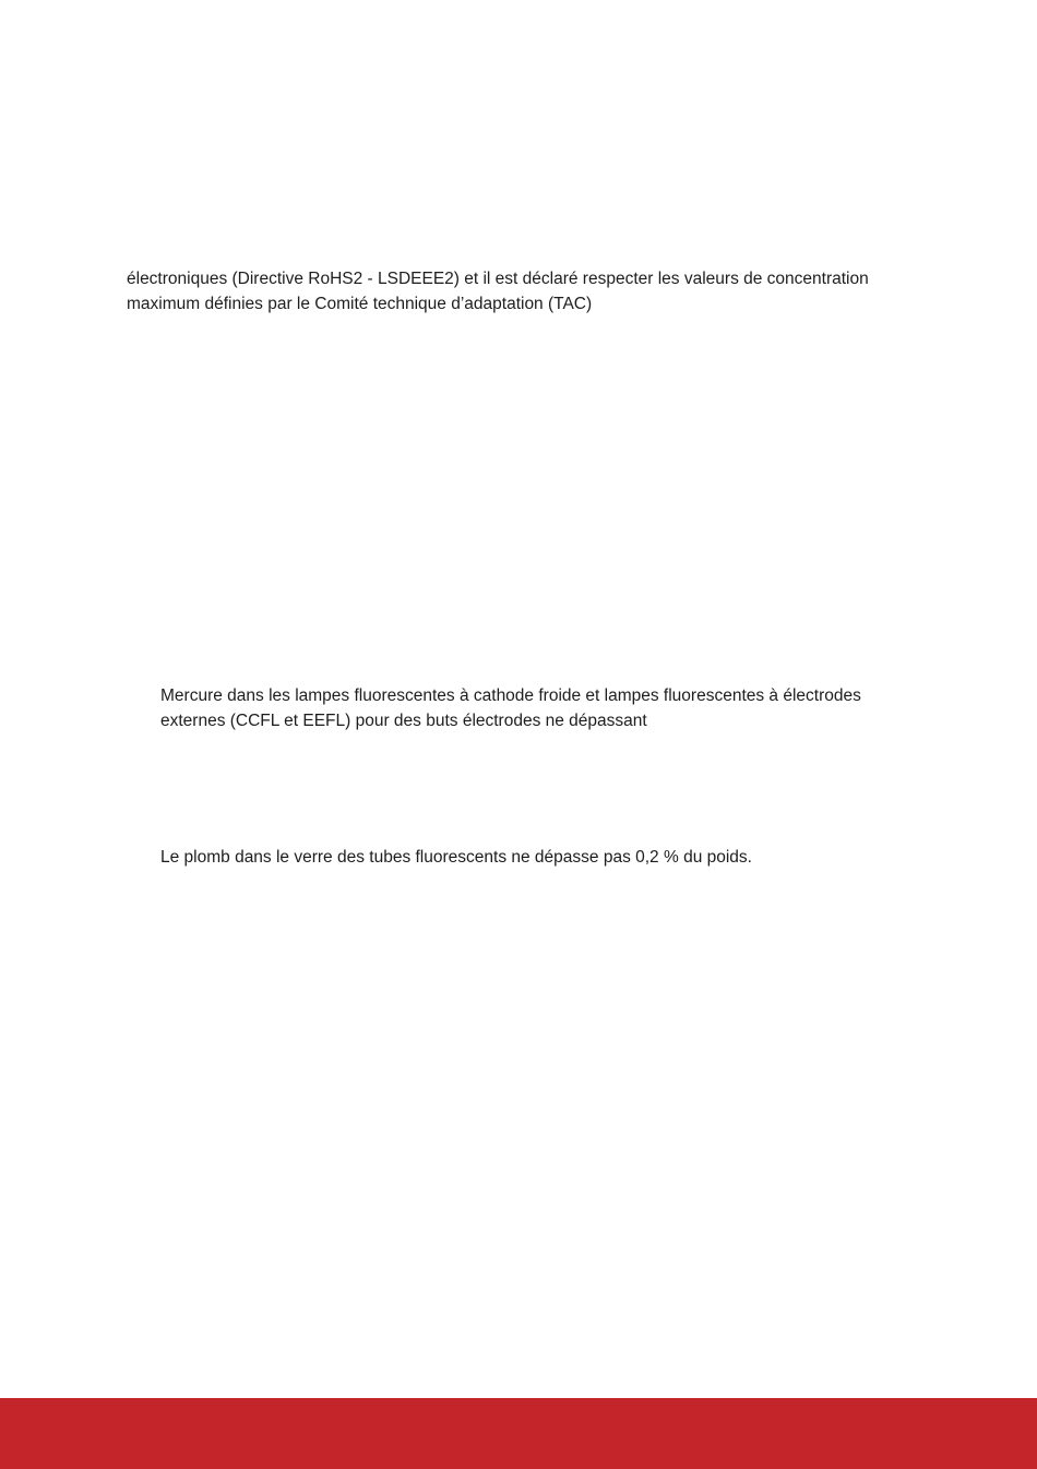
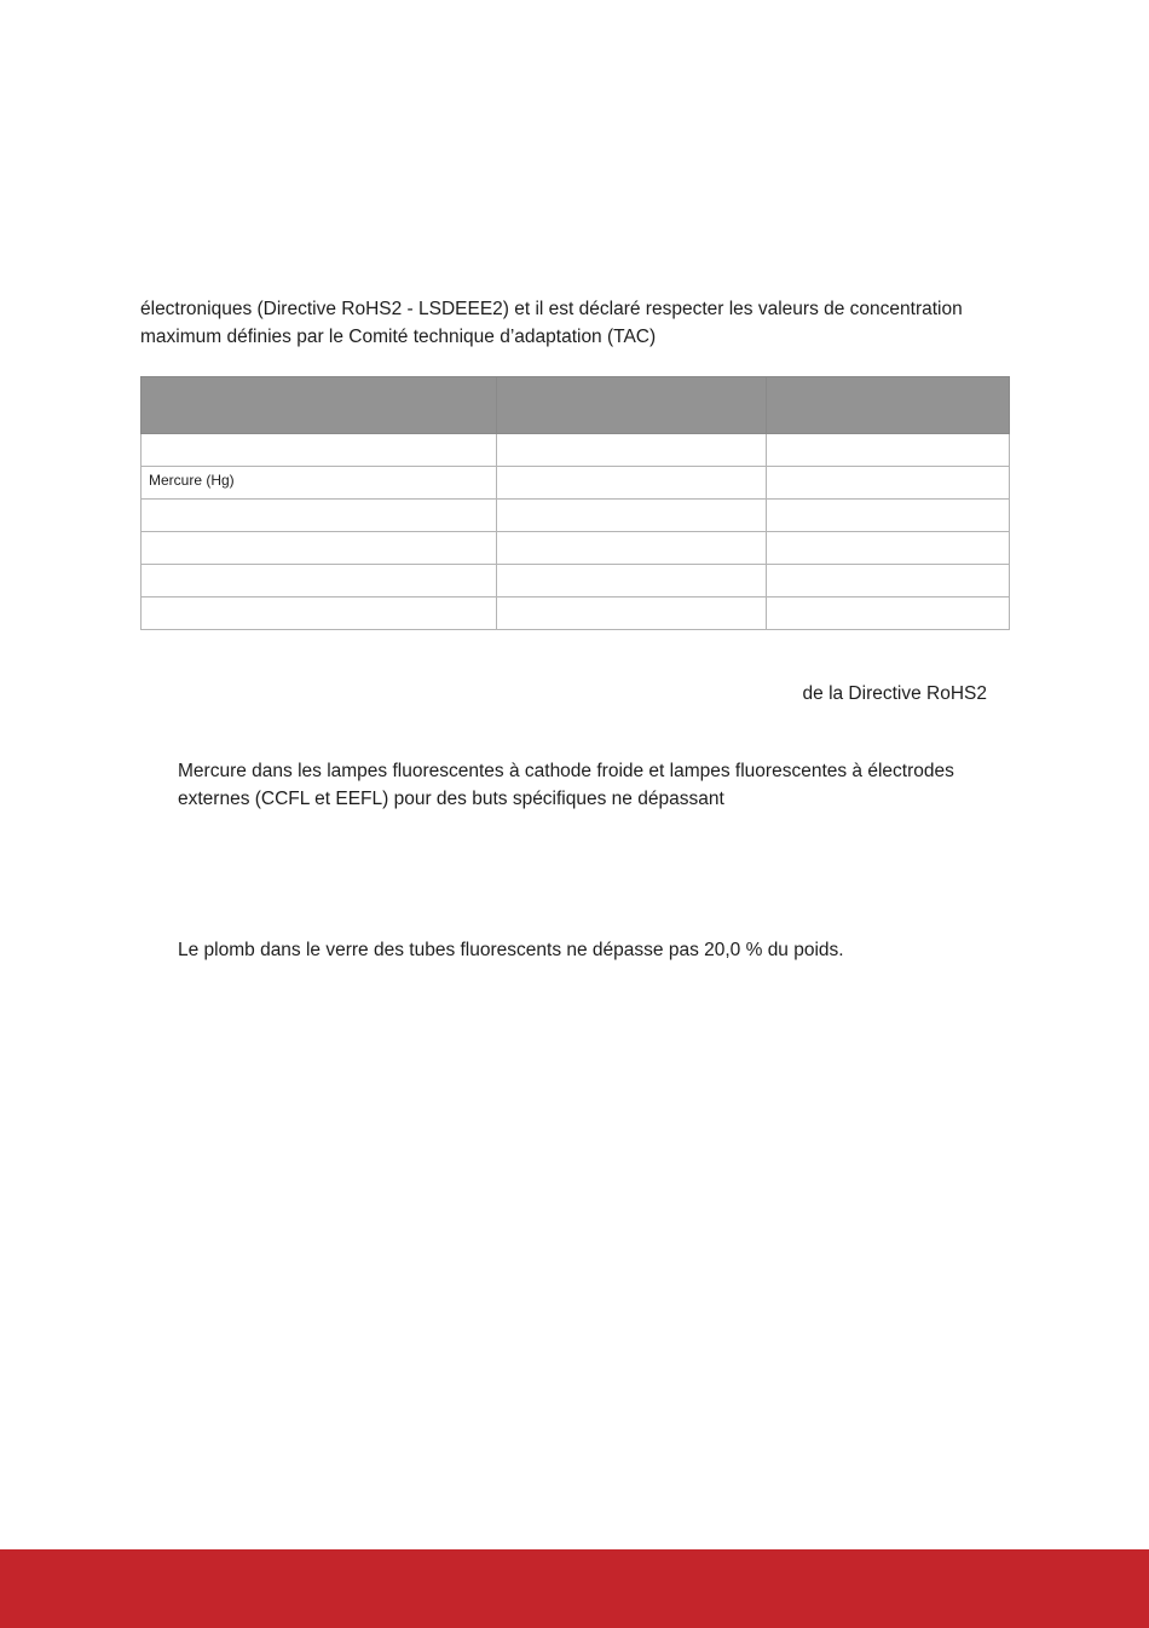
  électroniques (Directive RoHS2 - LSDEEE2) et il est déclaré respecter les valeurs de concentration maximum définies par le Comité technique d’adaptation (TAC)
+ Mercure (Hg)
+ de la Directive RoHS2
- Mercure dans les lampes fluorescentes à cathode froide et lampes fluorescentes à électrodes externes (CCFL et EEFL) pour des buts électrodes ne dépassant
+ Mercure dans les lampes fluorescentes à cathode froide et lampes fluorescentes à électrodes externes (CCFL et EEFL) pour des buts spécifiques ne dépassant
- Le plomb dans le verre des tubes fluorescents ne dépasse pas 0,2 % du poids.
+ Le plomb dans le verre des tubes fluorescents ne dépasse pas 20,0 % du poids.
